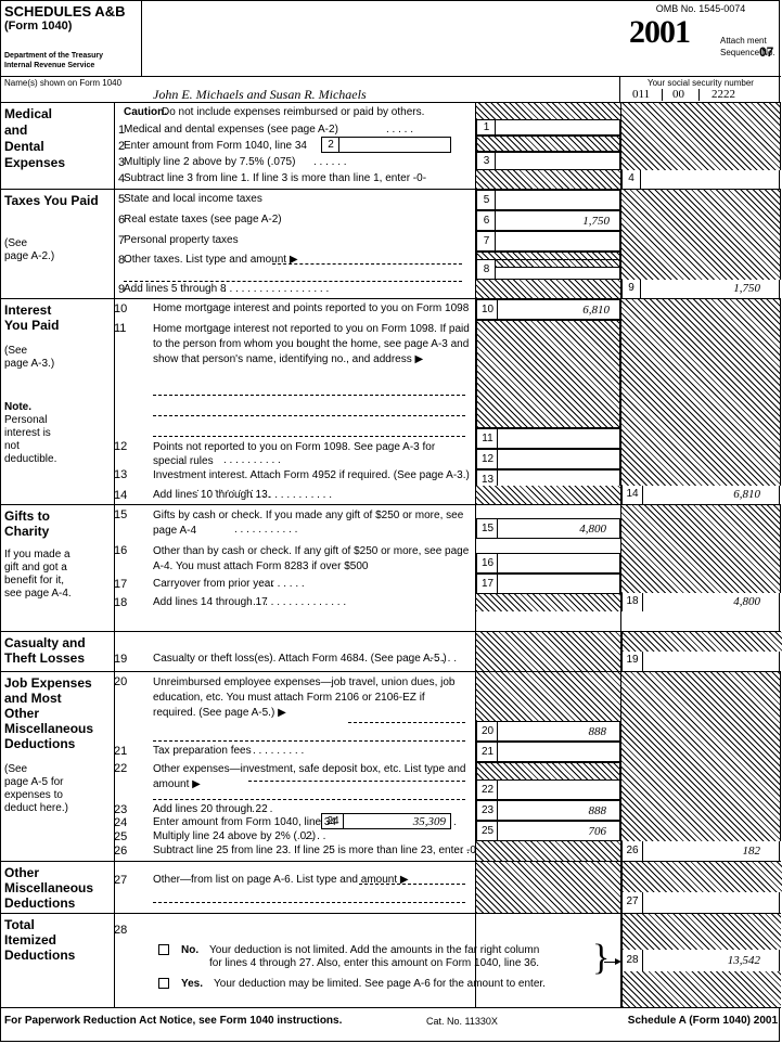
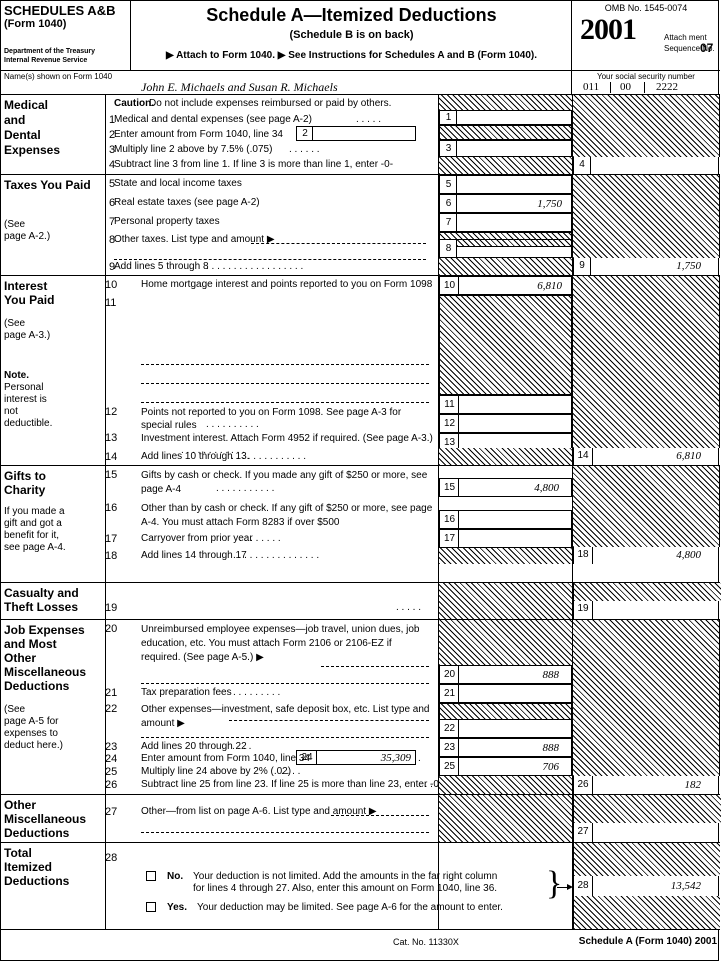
  SCHEDULES A&B
  (Form 1040)
+ Schedule A—Itemized Deductions
+ (Schedule B is on back)
+ ▶ Attach to Form 1040. ▶ See Instructions for Schedules A and B (Form 1040).
  OMB No. 1545-0074
  2001
  Attach ment
  Sequence No.
  07
  Name(s) shown on Form 1040
  John E. Michaels and Susan R. Michaels
  Your social security number
  011
  00
  2222
  Medical
  and
  Dental
  Expenses
  Caution.
  Do not include expenses reimbursed or paid by others.
  1
  Medical and dental expenses (see page A-2)
  . . . . .
  2
  Enter amount from Form 1040, line 34
  2
  3
  Multiply line 2 above by 7.5% (.075)
  . . . . . .
  4
  Subtract line 3 from line 1. If line 3 is more than line 1, enter -0-
  1
  3
  4
  Taxes You Paid
  (See
  page A-2.)
  5
  State and local income taxes
  6
  Real estate taxes (see page A-2)
  7
  Personal property taxes
  8
  Other taxes. List type and amount ▶
  9
  Add lines 5 through 8
  . . . . . . . . . . . . . . . . . .
  5
  6
  1,750
  7
  8
  9
  1,750
  Interest
  You Paid
  (See
  page A-3.)
  Note.
  Personal
  interest is
  not
  deductible.
  10
  Home mortgage interest and points reported to you on Form 1098
  11
- Home mortgage interest not reported to you on Form 1098. If paid to the person from whom you bought the home, see page A-3 and show that person's name, identifying no., and address ▶
  12
  Points not reported to you on Form 1098. See page A-3 for special rules
  . . . . . . . . . .
  13
  Investment interest. Attach Form 4952 if required. (See page A-3.)
  . . . . . . . . . . . .
  14
  Add lines 10 through 13.
  . . . . . . . . . . . . . .
  10
  6,810
  11
  12
  13
  14
  6,810
  Gifts to
  Charity
  If you made a
  gift and got a
  benefit for it,
  see page A-4.
  15
  Gifts by cash or check. If you made any gift of $250 or more, see page A-4
  . . . . . . . . . . .
  16
  Other than by cash or check. If any gift of $250 or more, see page A-4. You must attach Form 8283 if over $500
  17
  Carryover from prior year
  . . . . . . . .
  18
  Add lines 14 through 17
  . . . . . . . . . . . . . . . .
  15
  4,800
  16
  17
  18
  4,800
  Casualty and
  Theft Losses
  19
- Casualty or theft loss(es). Attach Form 4684. (See page A-5.)
  . . . . .
  19
  Job Expenses
  and Most
  Other
  Miscellaneous
  Deductions
  (See
  page A-5 for
  expenses to
  deduct here.)
  20
  Unreimbursed employee expenses—job travel, union dues, job education, etc. You must attach Form 2106 or 2106-EZ if required. (See page A-5.) ▶
  21
  Tax preparation fees
  . . . . . . . . .
  22
  Other expenses—investment, safe deposit box, etc. List type and amount ▶
  23
  Add lines 20 through 22
  . . . .
  24
  Enter amount from Form 1040, line 34
  24
  35,309
  .
  25
  Multiply line 24 above by 2% (.02)
  . . . .
  26
  Subtract line 25 from line 23. If line 25 is more than line 23, enter -0
  . . . .
  20
  888
  21
  22
  23
  888
  25
  706
  26
  182
  Other
  Miscellaneous
  Deductions
  27
  Other—from list on page A-6. List type and amount ▶
  27
  Total
  Itemized
  Deductions
  28
  No.
  Your deduction is not limited. Add the amounts in the far right column
  for lines 4 through 27. Also, enter this amount on Form 1040, line 36.
  Yes.
  Your deduction may be limited. See page A-6 for the amount to enter.
  }
  28
  13,542
- For Paperwork Reduction Act Notice, see Form 1040 instructions.
  Cat. No. 11330X
  Schedule A (Form 1040) 2001
